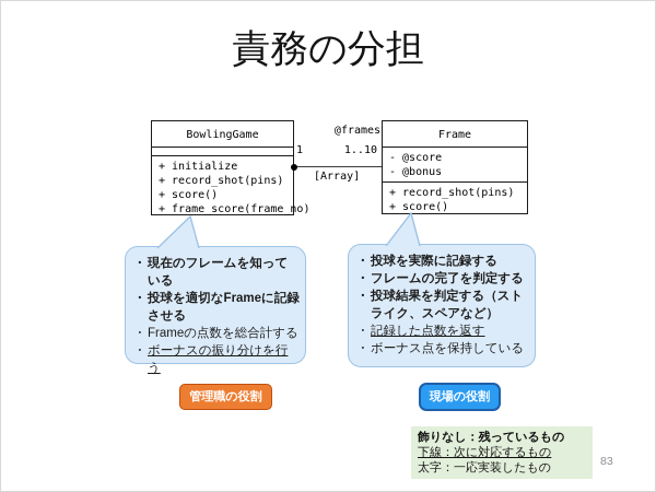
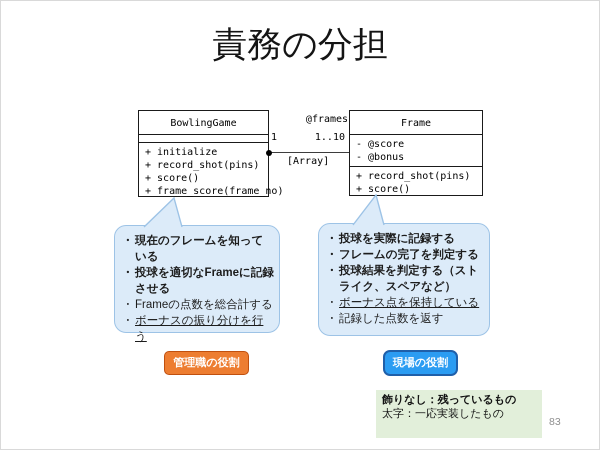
  責務の分担
  BowlingGame
  + initialize
  + record_shot(pins)
  + score()
  + frame_score(frame_no)
  Frame
  - @score
  - @bonus
  + record_shot(pins)
  + score()
  @frames
  1
  1..10
  [Array]
  ・
  現在のフレームを知っている
  ・
  投球を適切なFrameに記録させる
  ・
  Frameの点数を総合計する
  ・
  ボーナスの振り分けを行う
  ・
  投球を実際に記録する
  ・
  フレームの完了を判定する
  ・
  投球結果を判定する（ストライク、スペアなど）
  ・
- 記録した点数を返す
+ ボーナス点を保持している
  ・
- ボーナス点を保持している
+ 記録した点数を返す
  管理職の役割
  現場の役割
  飾りなし：残っているもの
- 下線：次に対応するもの
  太字：一応実装したもの
  83
